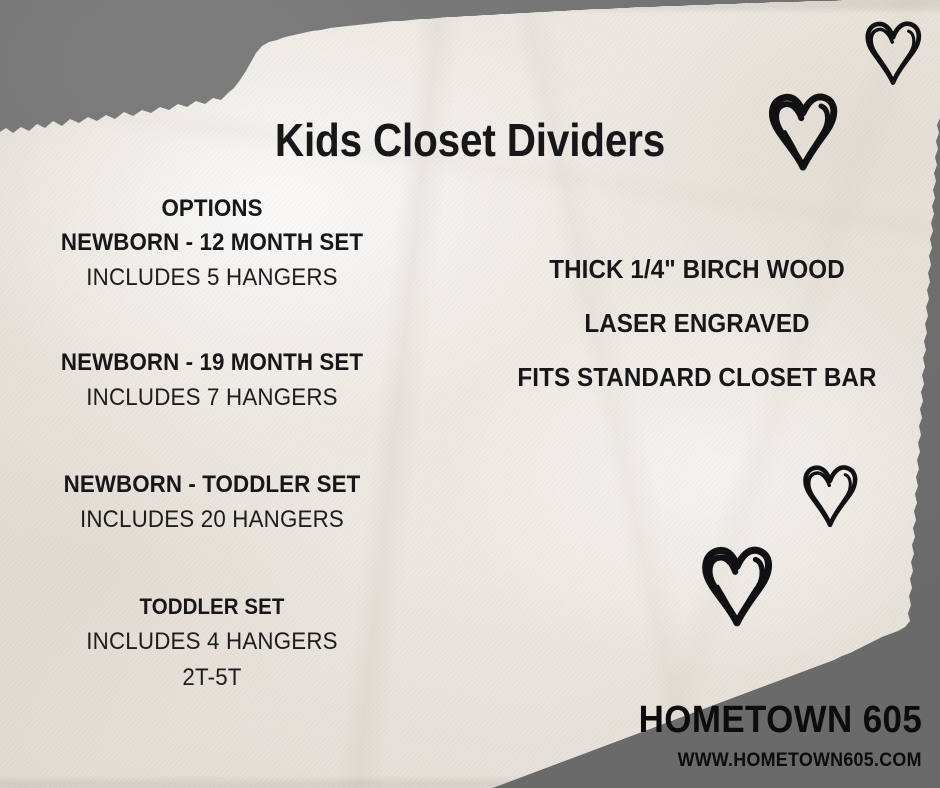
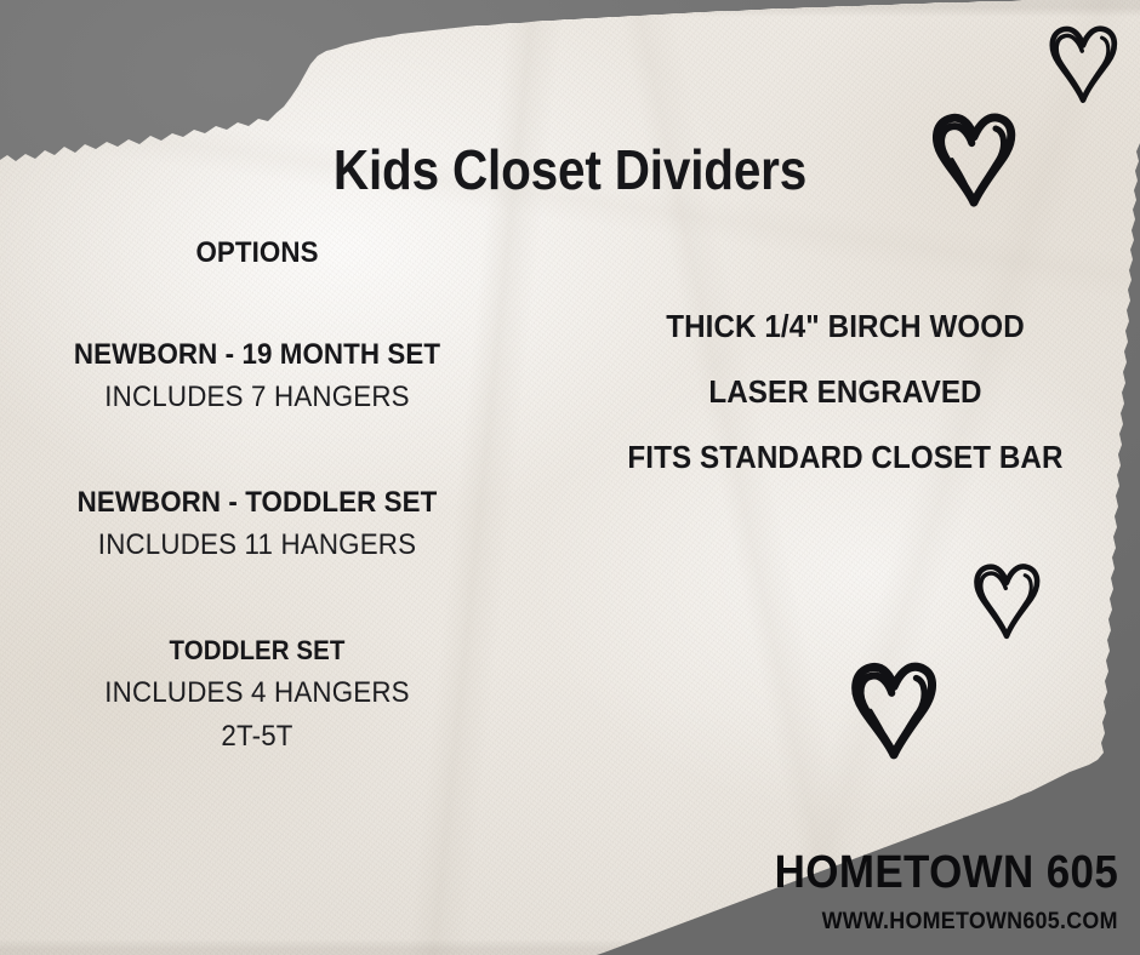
  Kids Closet Dividers
  OPTIONS
- NEWBORN - 12 MONTH SET
- INCLUDES 5 HANGERS
  NEWBORN - 19 MONTH SET
  INCLUDES 7 HANGERS
  NEWBORN - TODDLER SET
- INCLUDES 20 HANGERS
+ INCLUDES 11 HANGERS
  TODDLER SET
  INCLUDES 4 HANGERS
  2T-5T
  THICK 1/4" BIRCH WOOD
  LASER ENGRAVED
  FITS STANDARD CLOSET BAR
  HOMETOWN 605
  WWW.HOMETOWN605.COM
